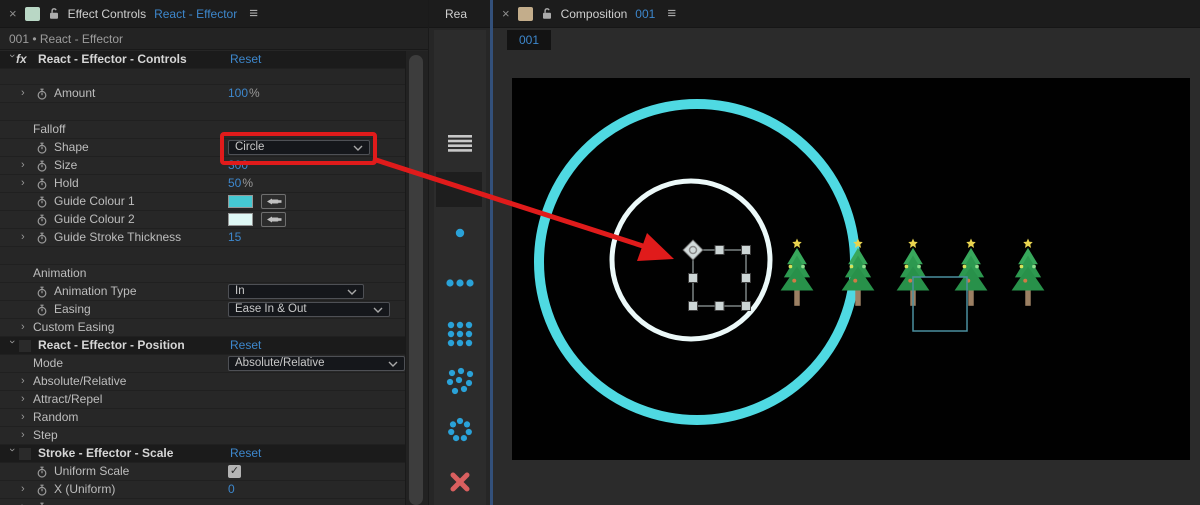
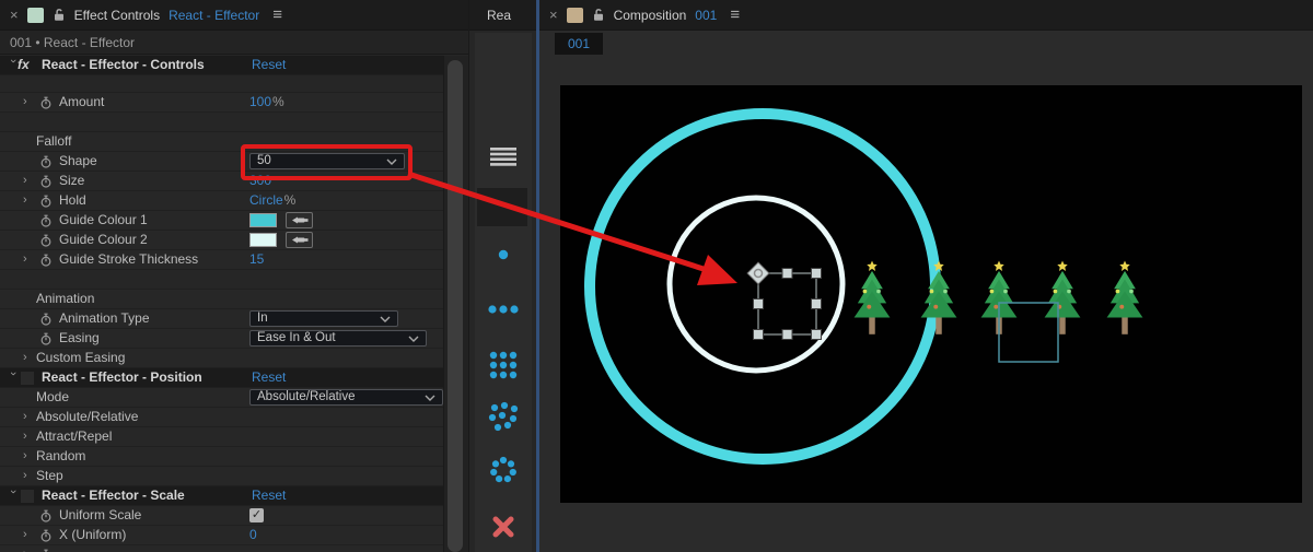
  ×
  Effect Controls
  React - Effector
  ≡
  001 • React - Effector
  fx
  React - Effector - Controls
  Reset
  ›
  Amount
  100%
  Falloff
  Shape
- Circle
+ 50
  ›
  Size
  ›
  Hold
- 50%
+ Circle%
  Guide Colour 1
  Guide Colour 2
  ›
  Guide Stroke Thickness
  15
  Animation
  Animation Type
  In
  Easing
  Ease In & Out
  ›
  Custom Easing
  React - Effector - Position
  Reset
  Mode
  Absolute/Relative
  ›
  Absolute/Relative
  ›
  Attract/Repel
  ›
  Random
  ›
  Step
- Stroke - Effector - Scale
+ React - Effector - Scale
  Reset
  Uniform Scale
  ✓
  ›
  X (Uniform)
  0
  Rea
  ×
  Composition
  001
  ≡
  001
